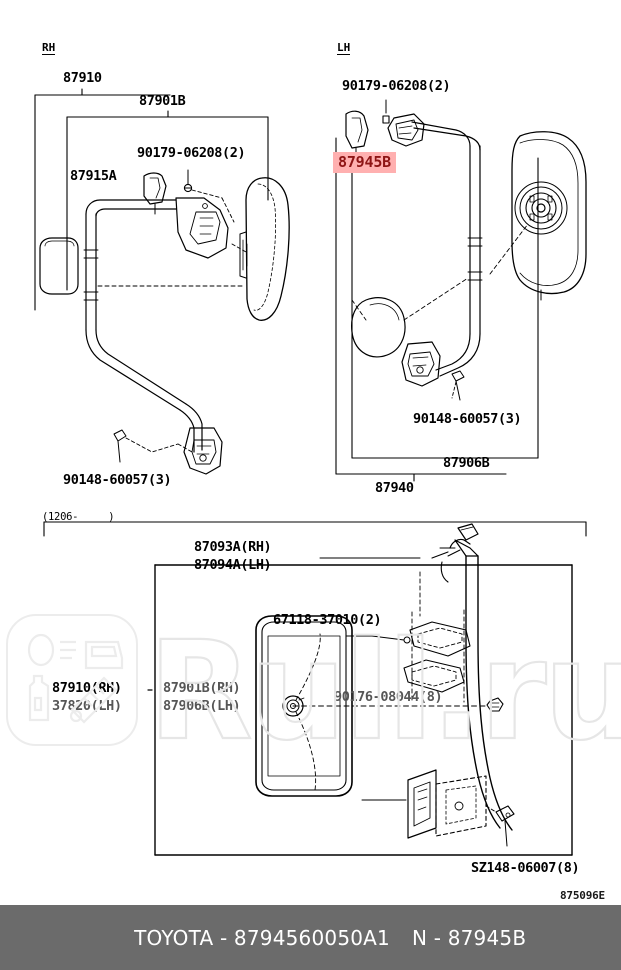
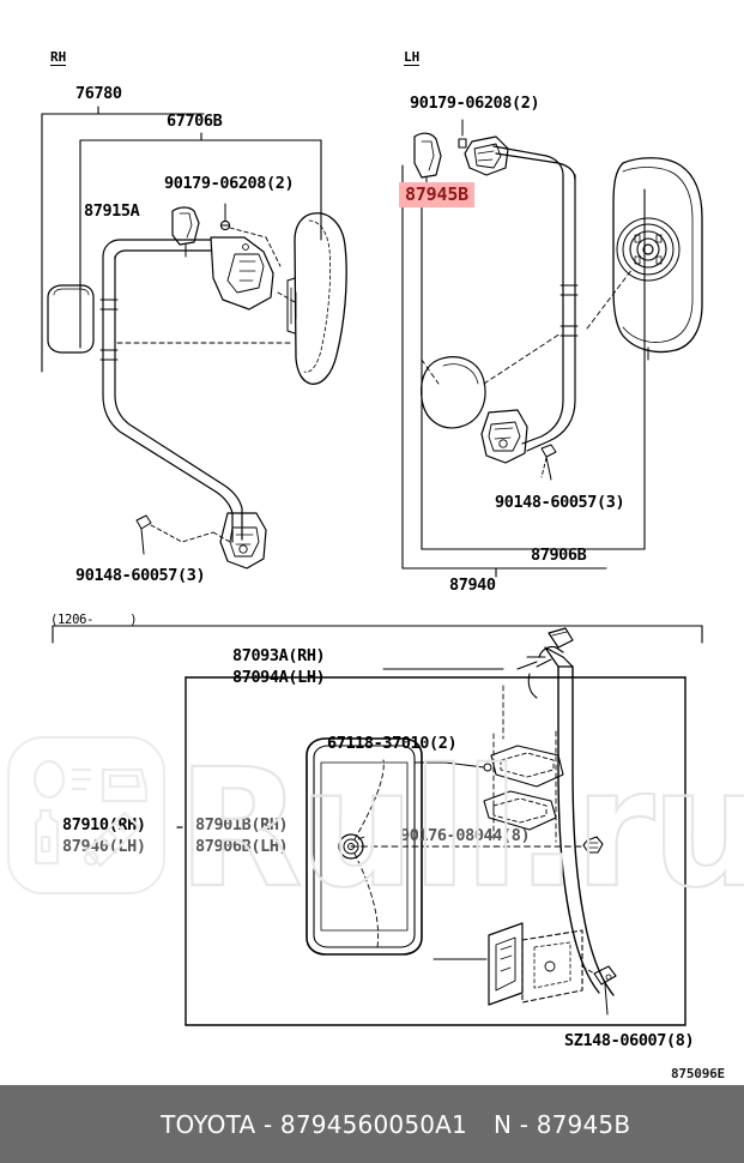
  Rull.ru
  RH
- 87910
+ 76780
- 87901B
+ 67706B
  90179-06208(2)
  87915A
  90148-60057(3)
  LH
  90179-06208(2)
  87945B
  90148-60057(3)
  87906B
  87940
  (1206- )
  87093A(RH)
  87094A(LH)
  67118-37010(2)
  87910RH)
- 37820(LH)
+ 87940(LH)
  87901B(RH)
  87906B(LH)
  90176-08044(8)
  SZ148-06007(8)
  875096E
  TOYOTA - 8794560050A1 N - 87945B
